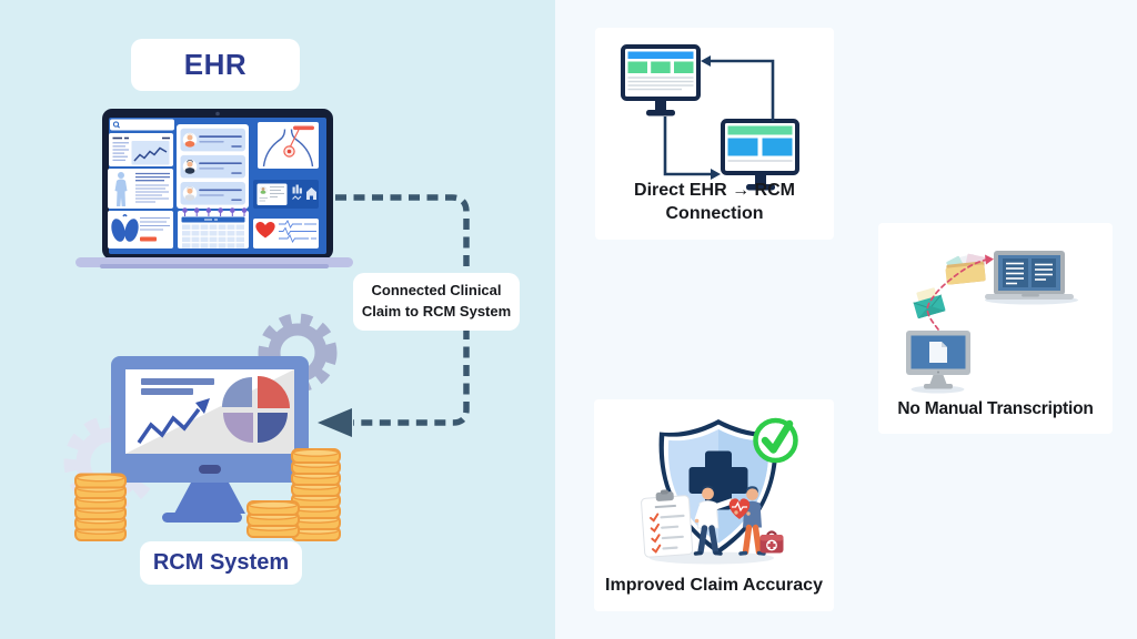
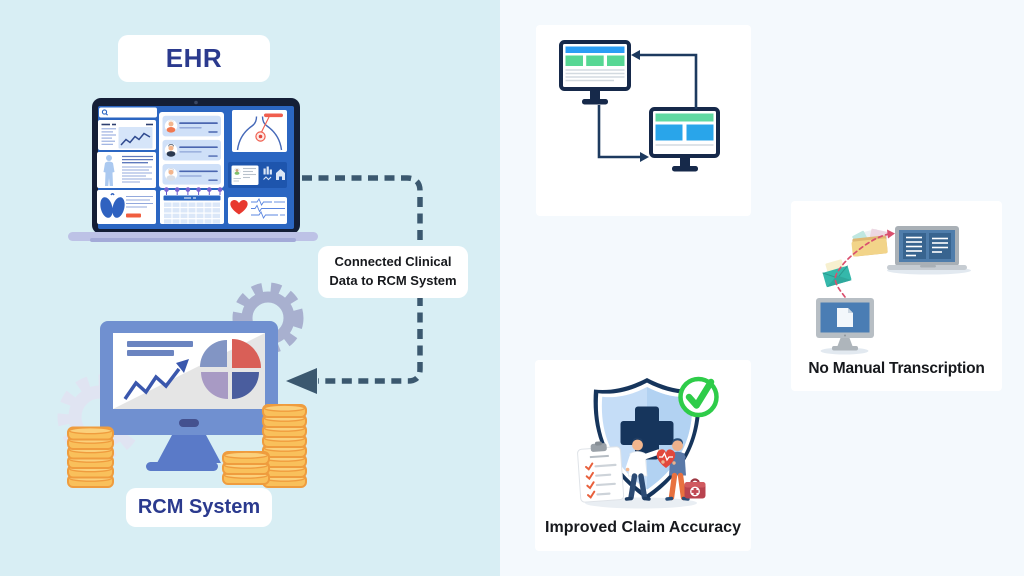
  EHR
- Connected Clinical Claim to RCM System
+ Connected Clinical Data to RCM System
  RCM System
- Direct EHR → RCM Connection
  No Manual Transcription
  Improved Claim Accuracy
